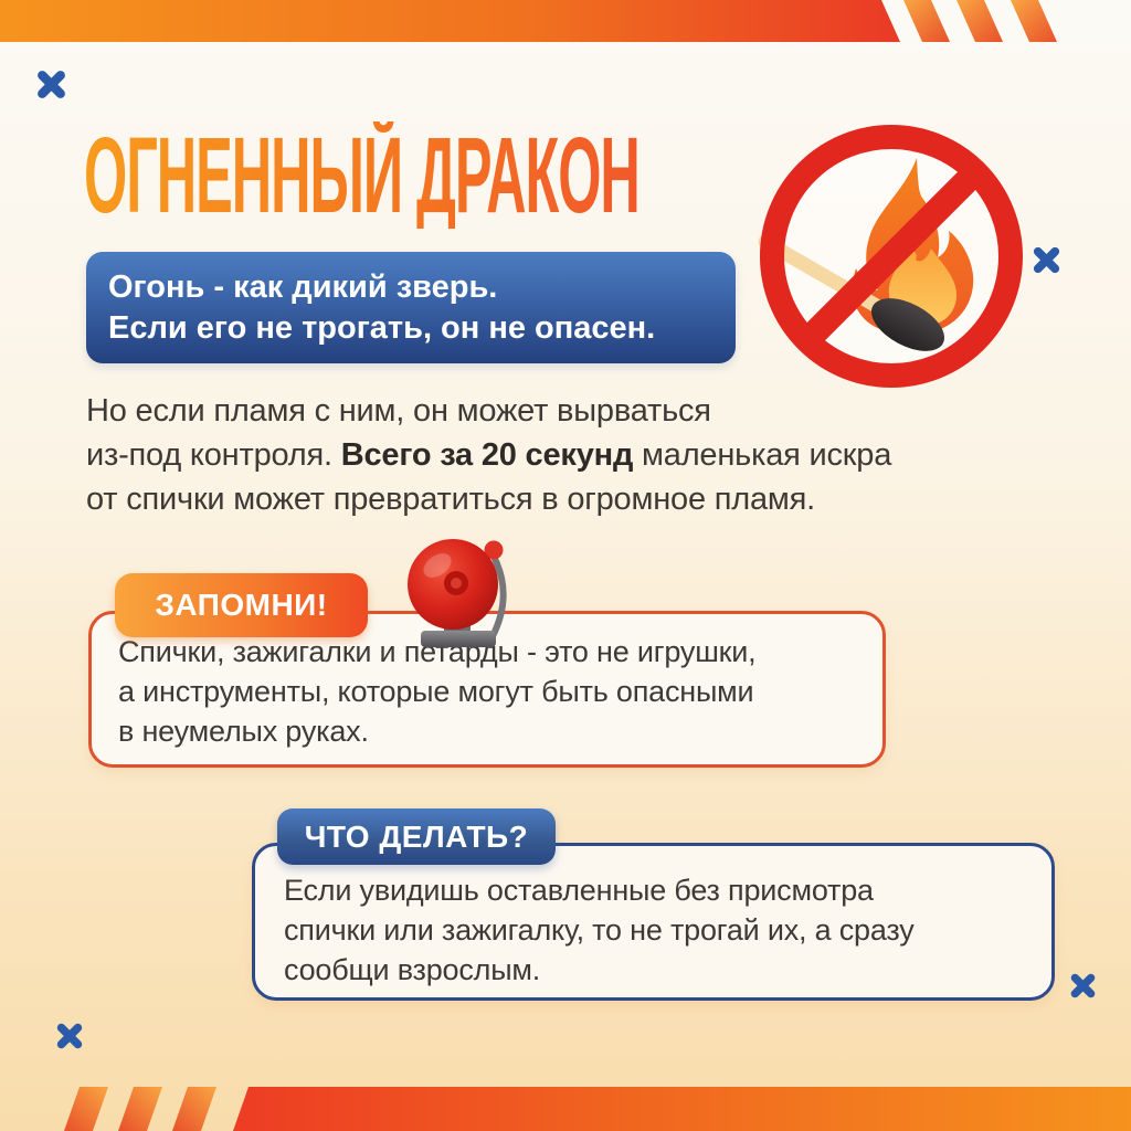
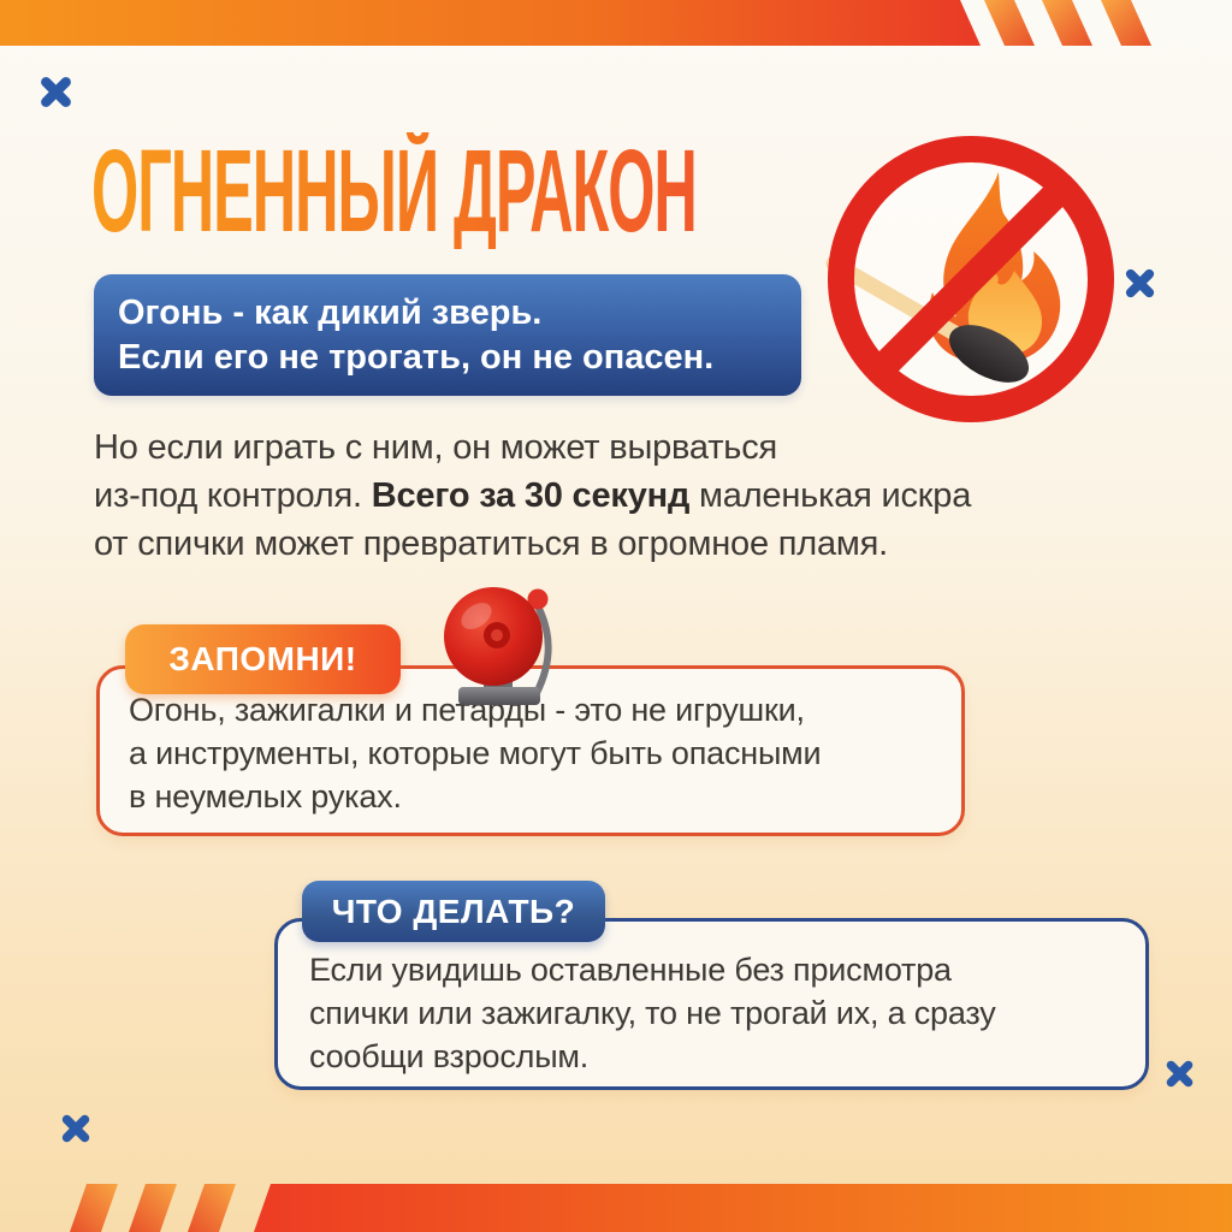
  ОГНЕННЫЙ ДРАКОН
  Огонь - как дикий зверь.
  Если его не трогать, он не опасен.
- Но если пламя с ним, он может вырваться
+ Но если играть с ним, он может вырваться
- из-под контроля. Всего за 20 секунд маленькая искра
+ из-под контроля. Всего за 30 секунд маленькая искра
  от спички может превратиться в огромное пламя.
- Спички, зажигалки и петарды - это не игрушки,
+ Огонь, зажигалки и петарды - это не игрушки,
  а инструменты, которые могут быть опасными
  в неумелых руках.
  ЗАПОМНИ!
  Если увидишь оставленные без присмотра
  спички или зажигалку, то не трогай их, а сразу
  сообщи взрослым.
  ЧТО ДЕЛАТЬ?
